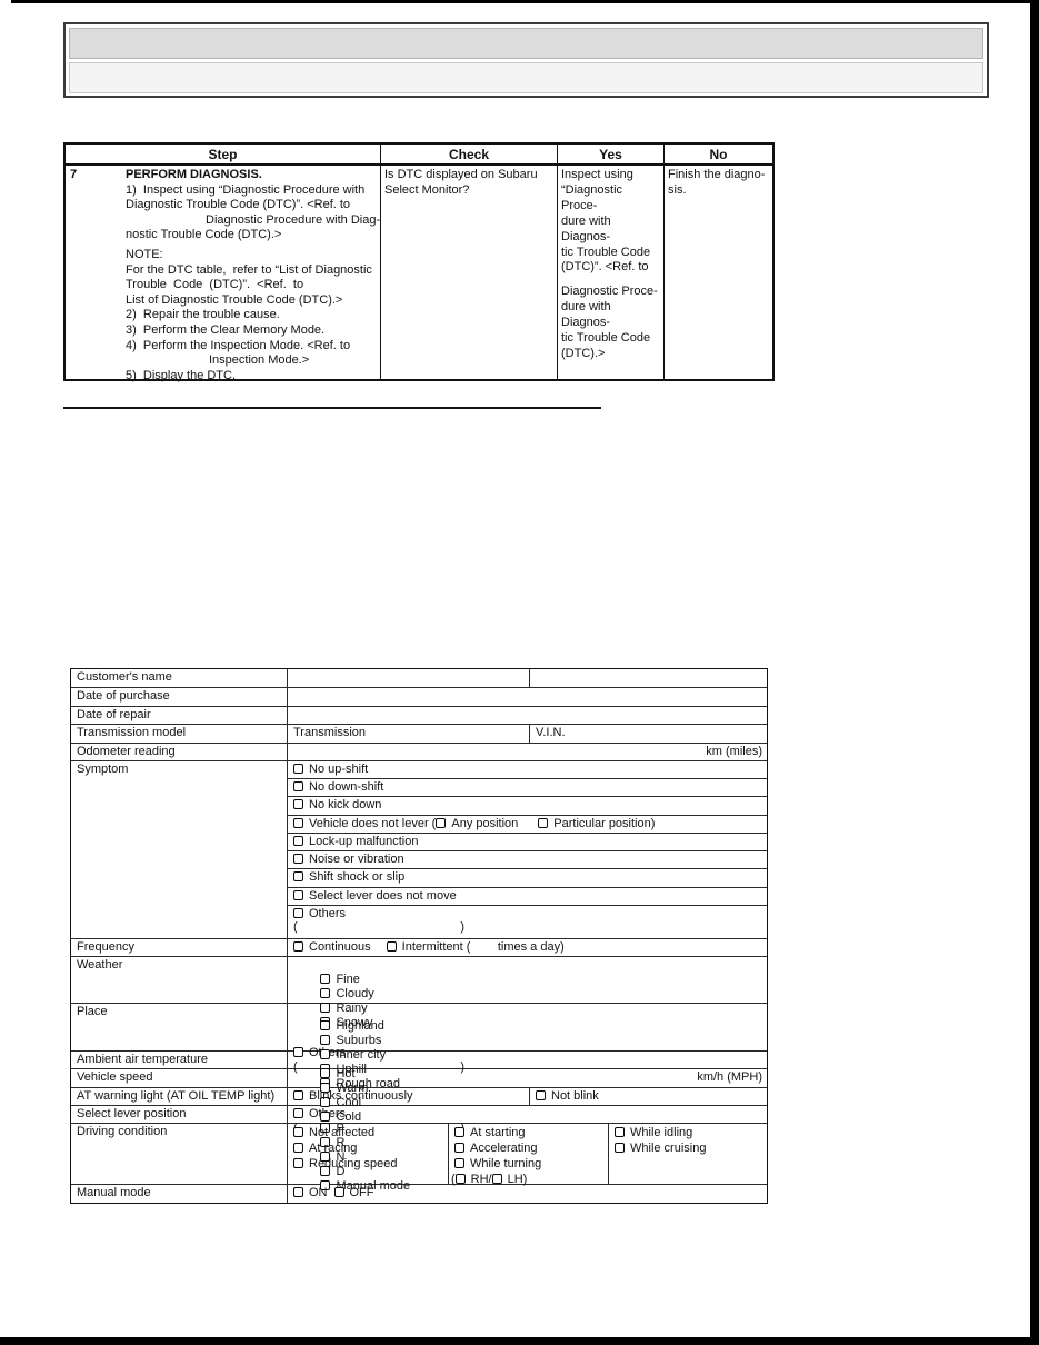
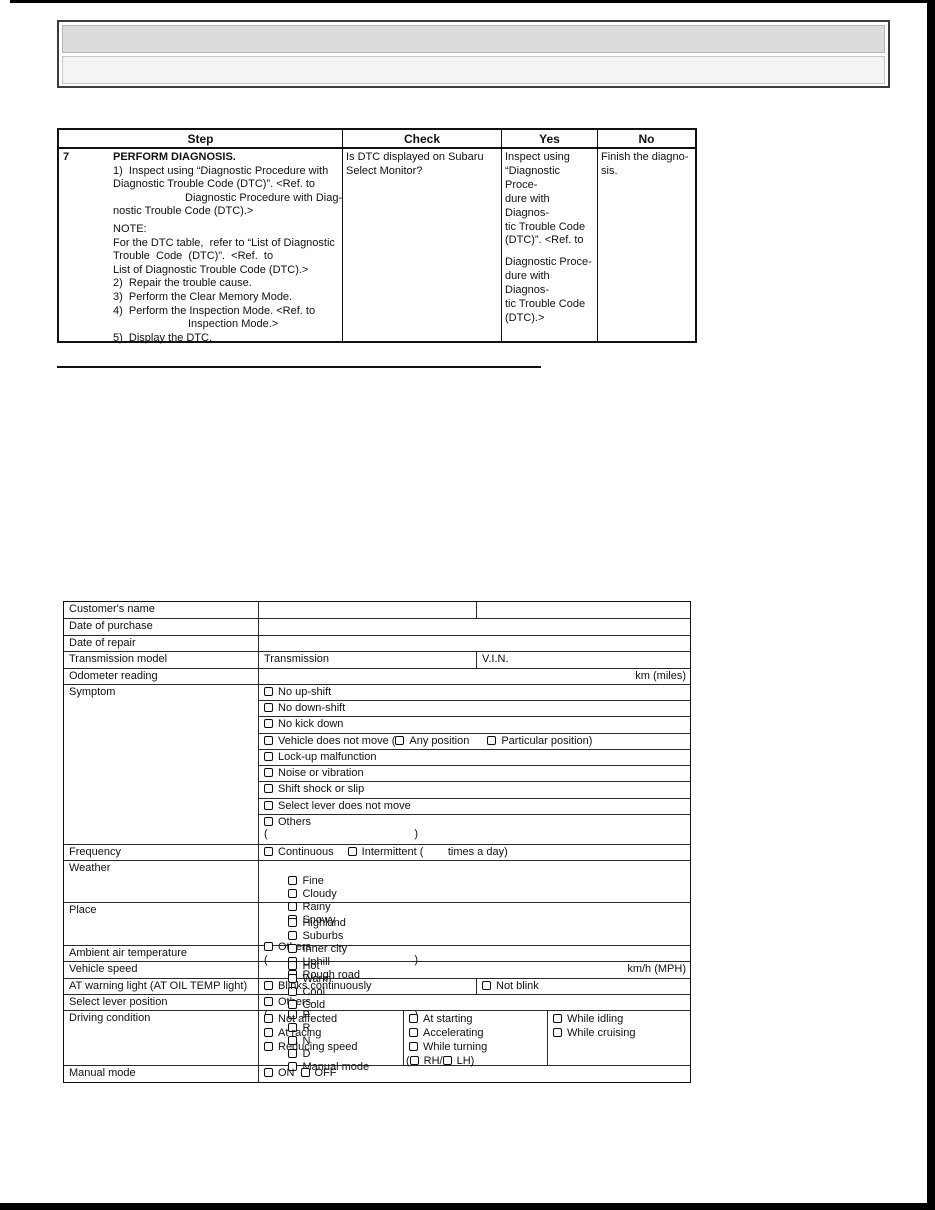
  Step
  Check
  Yes
  No
  7
  PERFORM DIAGNOSIS.
  1) Inspect using “Diagnostic Procedure with
  Diagnostic Trouble Code (DTC)”. <Ref. to
  Diagnostic Procedure with Diag-
  nostic Trouble Code (DTC).>
  NOTE:
  For the DTC table, refer to “List of Diagnostic
  Trouble Code (DTC)”. <Ref. to
  List of Diagnostic Trouble Code (DTC).>
  2) Repair the trouble cause.
  3) Perform the Clear Memory Mode.
  4) Perform the Inspection Mode. <Ref. to
  Inspection Mode.>
  5) Display the DTC.
  Is DTC displayed on Subaru
  Select Monitor?
  Inspect using
  “Diagnostic Proce-
  dure with Diagnos-
  tic Trouble Code
  (DTC)”. <Ref. to
  Diagnostic Proce-
  dure with Diagnos-
  tic Trouble Code
  (DTC).>
  Finish the diagno-
  sis.
  Customer's name
  Date of purchase
  Date of repair
  Transmission model
  Transmission
  V.I.N.
  Odometer reading
  km (miles)
  Symptom
  No up-shift
  No down-shift
  No kick down
- Vehicle does not lever ( Any position Particular position)
+ Vehicle does not move ( Any position Particular position)
  Lock-up malfunction
  Noise or vibration
  Shift shock or slip
  Select lever does not move
  Others
  ( )
  Frequency
  Continuous Intermittent ( times a day)
  Weather
  Fine Cloudy Rainy Snowy
  ( )
  Place
  Highland Suburbs Inner city Uphill Rough road
  Ambient air temperature
  Hot Warm Cool Cold
  Vehicle speed
  km/h (MPH)
  AT warning light (AT OIL TEMP light)
  Blinks continuously
  Not blink
  Select lever position
  P R N D Manual mode
  Driving condition
  Not affected
  At racing
  Reducing speed
  At starting
  Accelerating
  While turning
  ( RH/ LH)
  While idling
  While cruising
  Manual mode
  ON OFF
